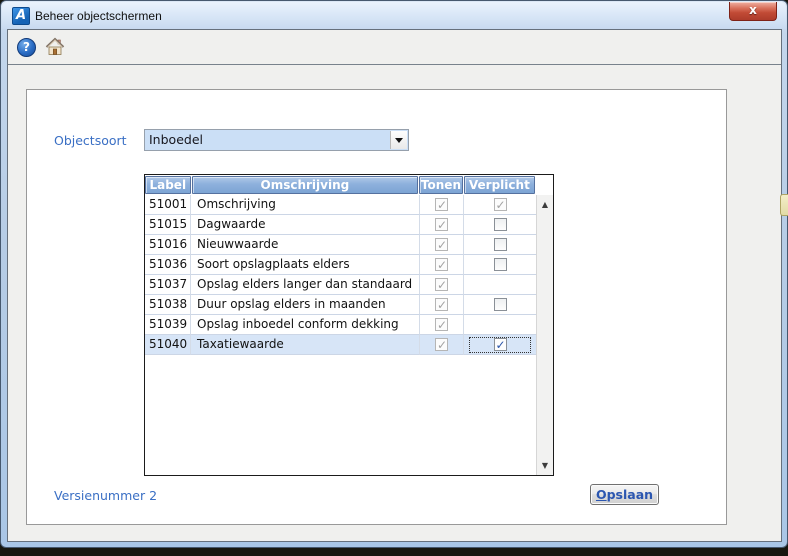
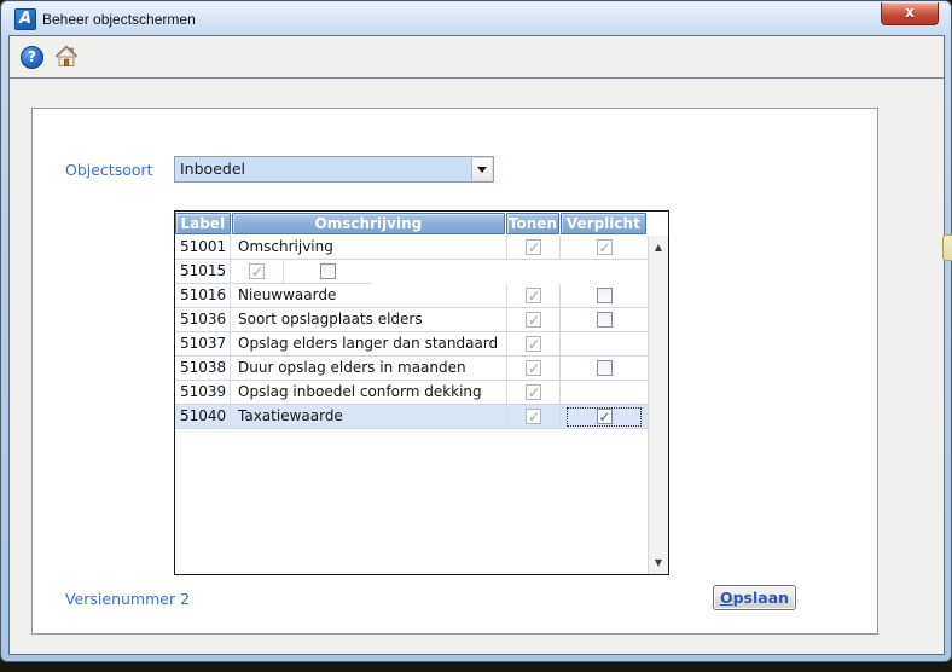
  A
  Beheer objectschermen
  x
  ?
  Objectsoort
  Inboedel
  Label
  Omschrijving
  Tonen
  Verplicht
  51001
  Omschrijving
  ✓
  ✓
  51015
- Dagwaarde
  ✓
  51016
  Nieuwwaarde
  ✓
  51036
  Soort opslagplaats elders
  ✓
  51037
  Opslag elders langer dan standaard
  ✓
  51038
  Duur opslag elders in maanden
  ✓
  51039
  Opslag inboedel conform dekking
  ✓
  51040
  Taxatiewaarde
  ✓
  ✓
  ▲
  ▼
  Versienummer 2
  Opslaan
